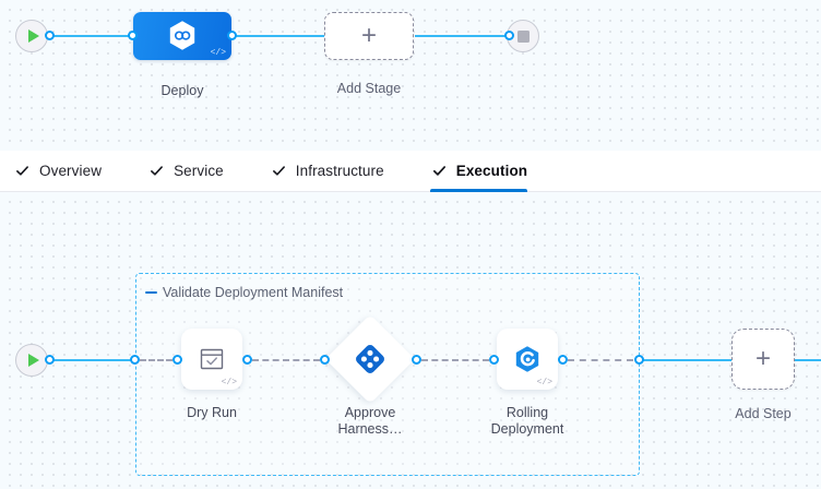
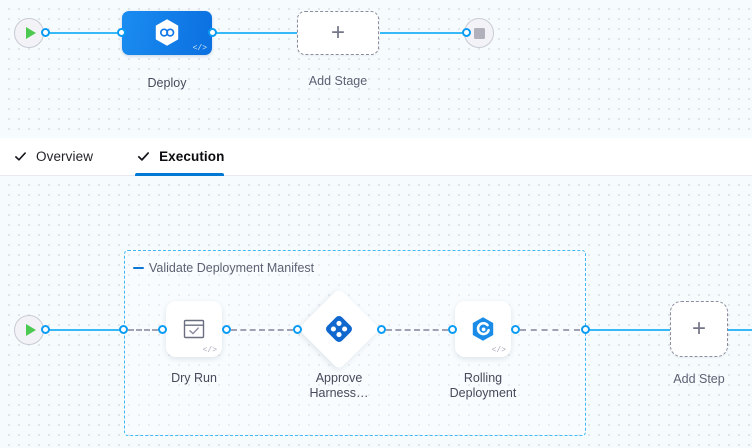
  </>
  Deploy
  +
  Add Stage
  Overview
- Service
- Infrastructure
  Execution
  Validate Deployment Manifest
  </>
  Dry Run
  Approve Harness…
  </>
  Rolling Deployment
  +
  Add Step
